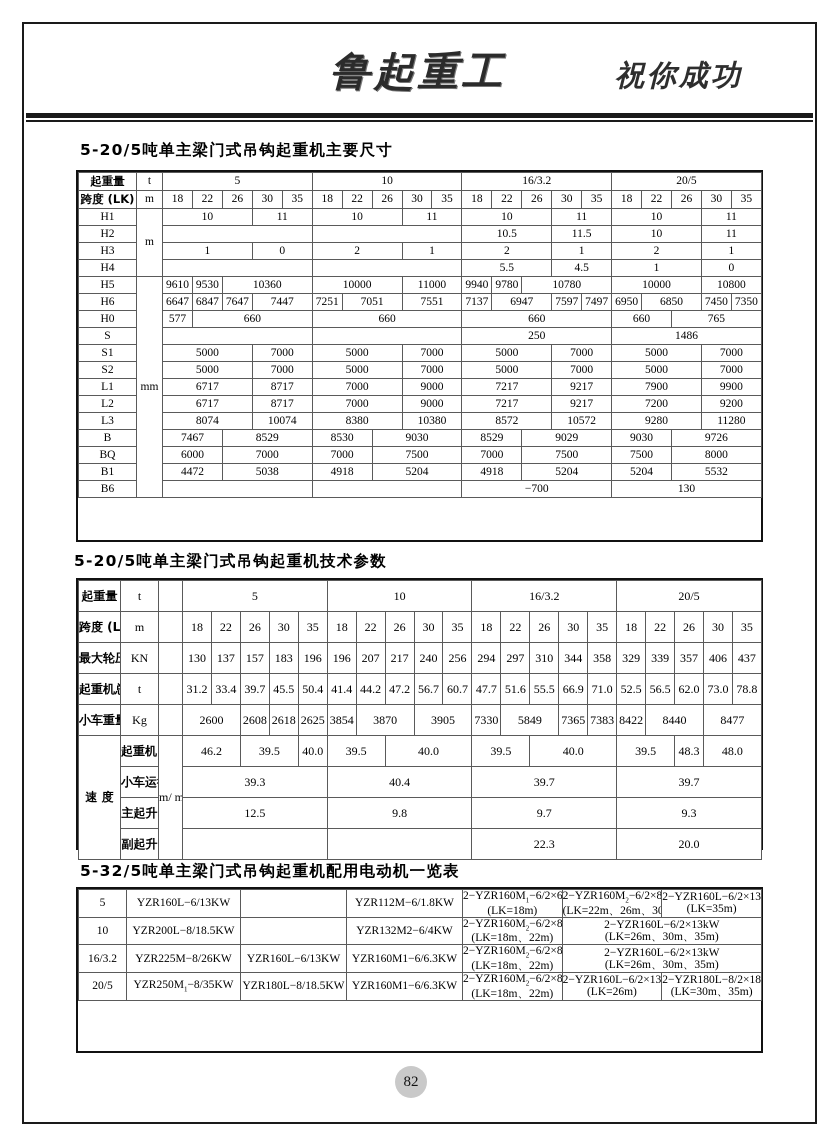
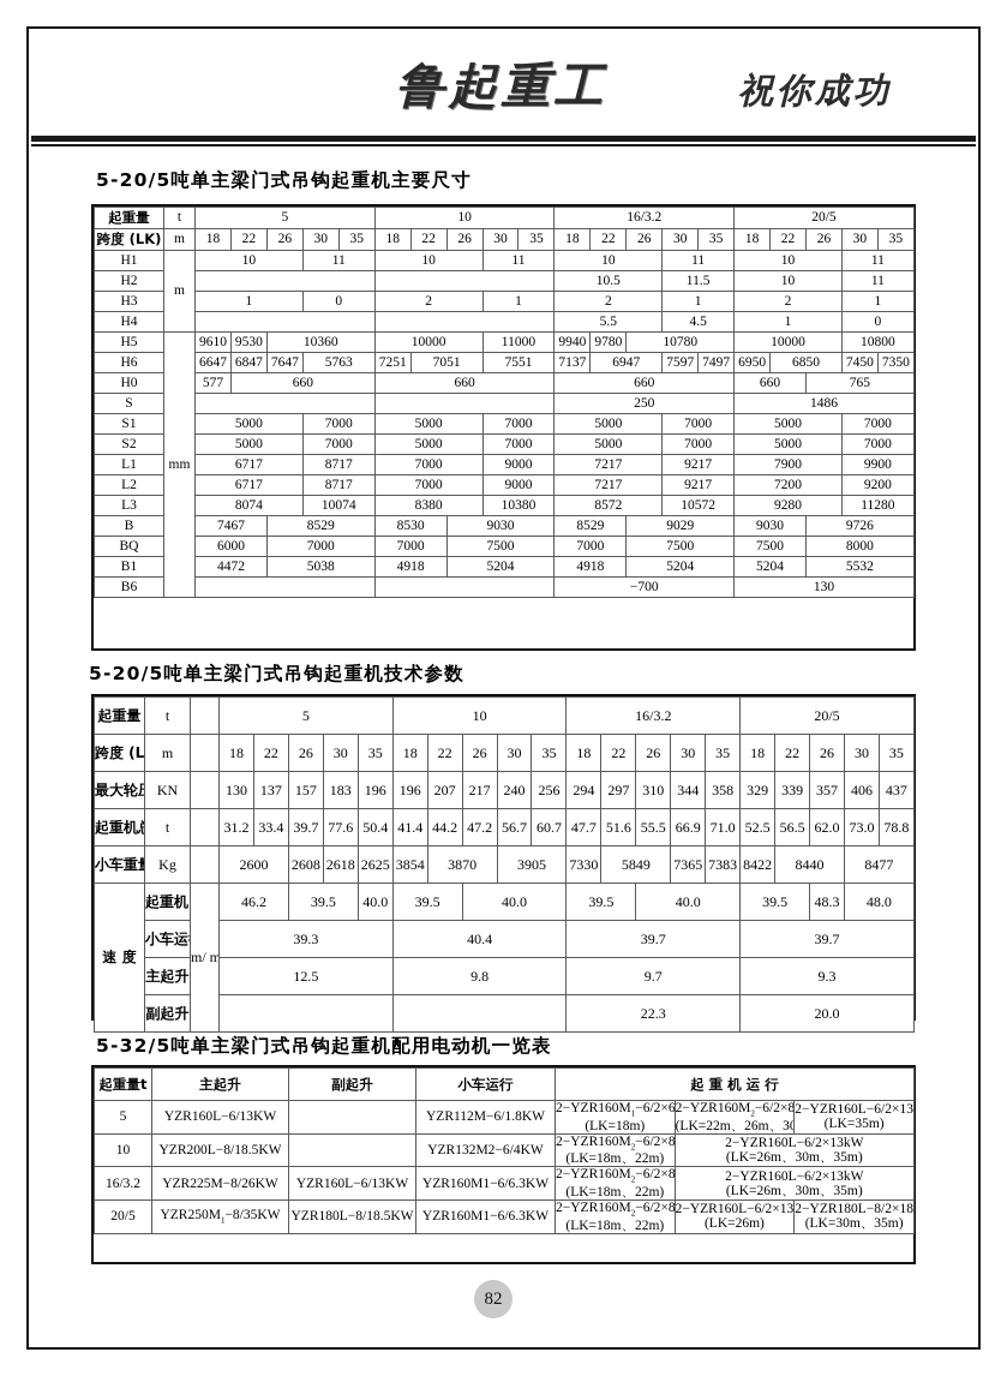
  鲁起重工
  祝你成功
  5-20/5吨单主梁门式吊钩起重机主要尺寸
  起重量	t	5	10	16/3.2	20/5
  跨度 (LK)	m	18	22	26	30	35	18	22	26	30	35	18	22	26	30	35	18	22	26	30	35
  H1	m	10	11	10	11	10	11	10	11
  H2			10.5	11.5	10	11
  H3	1	0	2	1	2	1	2	1
  H4			5.5	4.5	1	0
  H5	mm	9610	9530	10360	10000	11000	9940	9780	10780	10000	10800
- H6	6647	6847	7647	7447	7251	7051	7551	7137	6947	7597	7497	6950	6850	7450	7350
+ H6	6647	6847	7647	5763	7251	7051	7551	7137	6947	7597	7497	6950	6850	7450	7350
  H0	577	660	660	660	660	765
  S			250	1486
  S1	5000	7000	5000	7000	5000	7000	5000	7000
  S2	5000	7000	5000	7000	5000	7000	5000	7000
  L1	6717	8717	7000	9000	7217	9217	7900	9900
  L2	6717	8717	7000	9000	7217	9217	7200	9200
  L3	8074	10074	8380	10380	8572	10572	9280	11280
  B	7467	8529	8530	9030	8529	9029	9030	9726
  BQ	6000	7000	7000	7500	7000	7500	7500	8000
  B1	4472	5038	4918	5204	4918	5204	5204	5532
  B6			−700	130
  5-20/5吨单主梁门式吊钩起重机技术参数
  起重量	t		5	10	16/3.2	20/5
  跨度 (L	m		18	22	26	30	35	18	22	26	30	35	18	22	26	30	35	18	22	26	30	35
  最大轮	KN		130	137	157	183	196	196	207	217	240	256	294	297	310	344	358	329	339	357	406	437
- 起重机	t		31.2	33.4	39.7	45.5	50.4	41.4	44.2	47.2	56.7	60.7	47.7	51.6	55.5	66.9	71.0	52.5	56.5	62.0	73.0	78.8
+ 起重机	t		31.2	33.4	39.7	77.6	50.4	41.4	44.2	47.2	56.7	60.7	47.7	51.6	55.5	66.9	71.0	52.5	56.5	62.0	73.0	78.8
  小车重	Kg		2600	2608	2618	2625	3854	3870	3905	7330	5849	7365	7383	8422	8440	8477
  速 度	起重机	m/ m	46.2	39.5	40.0	39.5	40.0	39.5	40.0	39.5	48.3	48.0
  小车运	39.3	40.4	39.7	39.7
  主起升	12.5	9.8	9.7	9.3
  副起升			22.3	20.0
  5-32/5吨单主梁门式吊钩起重机配用电动机一览表
+ 起重量t	主起升	副起升	小车运行	起 重 机 运 行
  5	YZR160L−6/13KW		YZR112M−6/1.8KW	2−YZR160M1−6/2×6(LK=18m)	2−YZR160M2−6/2×8(LK=22m、26m、30	2−YZR160L−6/2×13(LK=35m)
  10	YZR200L−8/18.5KW		YZR132M2−6/4KW	2−YZR160M2−6/2×8(LK=18m、22m)	2−YZR160L−6/2×13kW(LK=26m、30m、35m)
  16/3.2	YZR225M−8/26KW	YZR160L−6/13KW	YZR160M1−6/6.3KW	2−YZR160M2−6/2×8(LK=18m、22m)	2−YZR160L−6/2×13kW(LK=26m、30m、35m)
  20/5	YZR250M1−8/35KW	YZR180L−8/18.5KW	YZR160M1−6/6.3KW	2−YZR160M2−6/2×8(LK=18m、22m)	2−YZR160L−6/2×13(LK=26m)	2−YZR180L−8/2×18(LK=30m、35m)
  82
